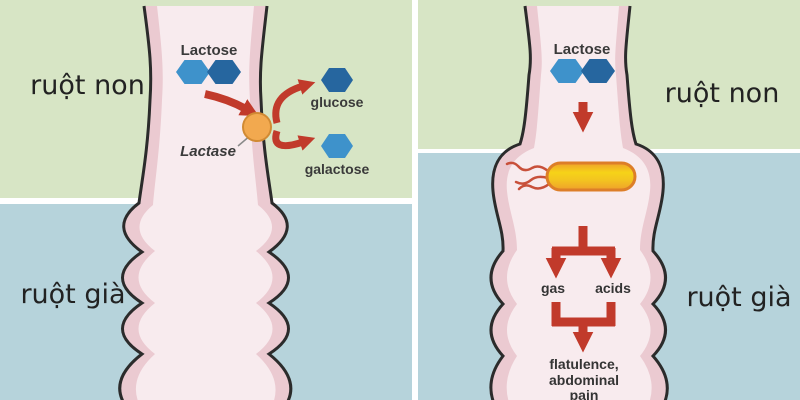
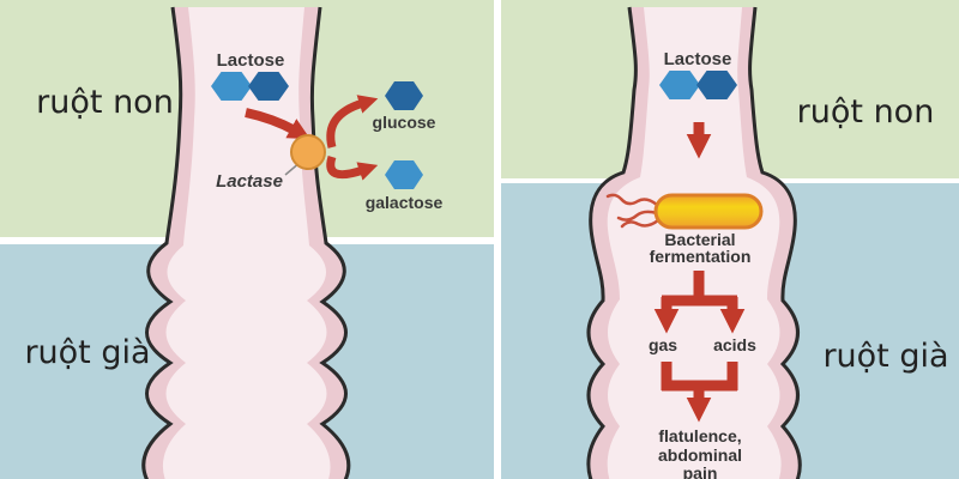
  ruột non
  ruột già
  Lactose
  Lactase
  glucose
  galactose
  ruột non
  ruột già
  Lactose
+ Bacterial fermentation
  gas
  acids
  flatulence, abdominal pain
